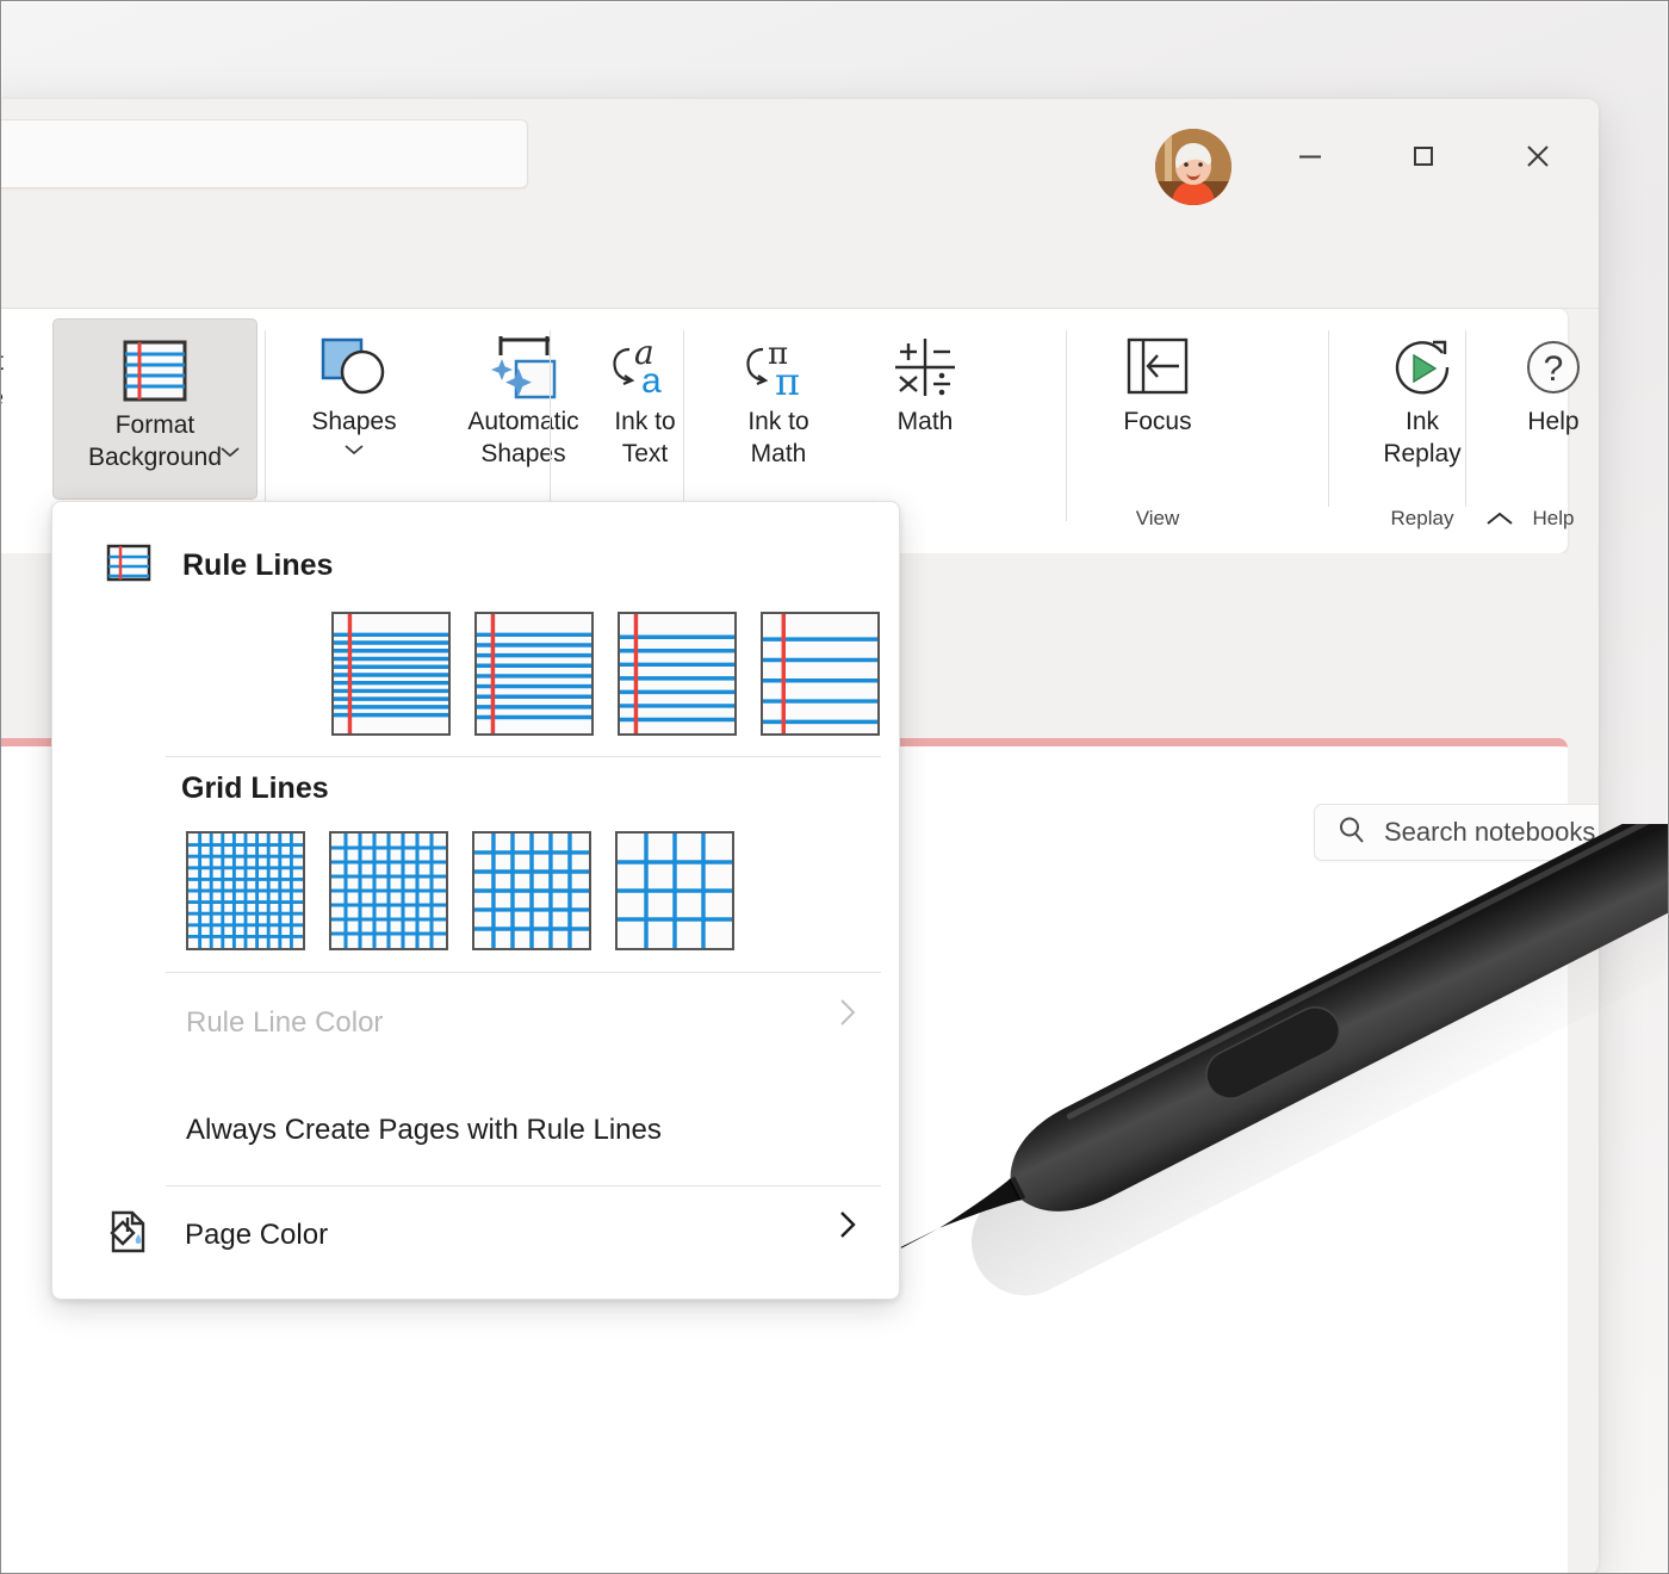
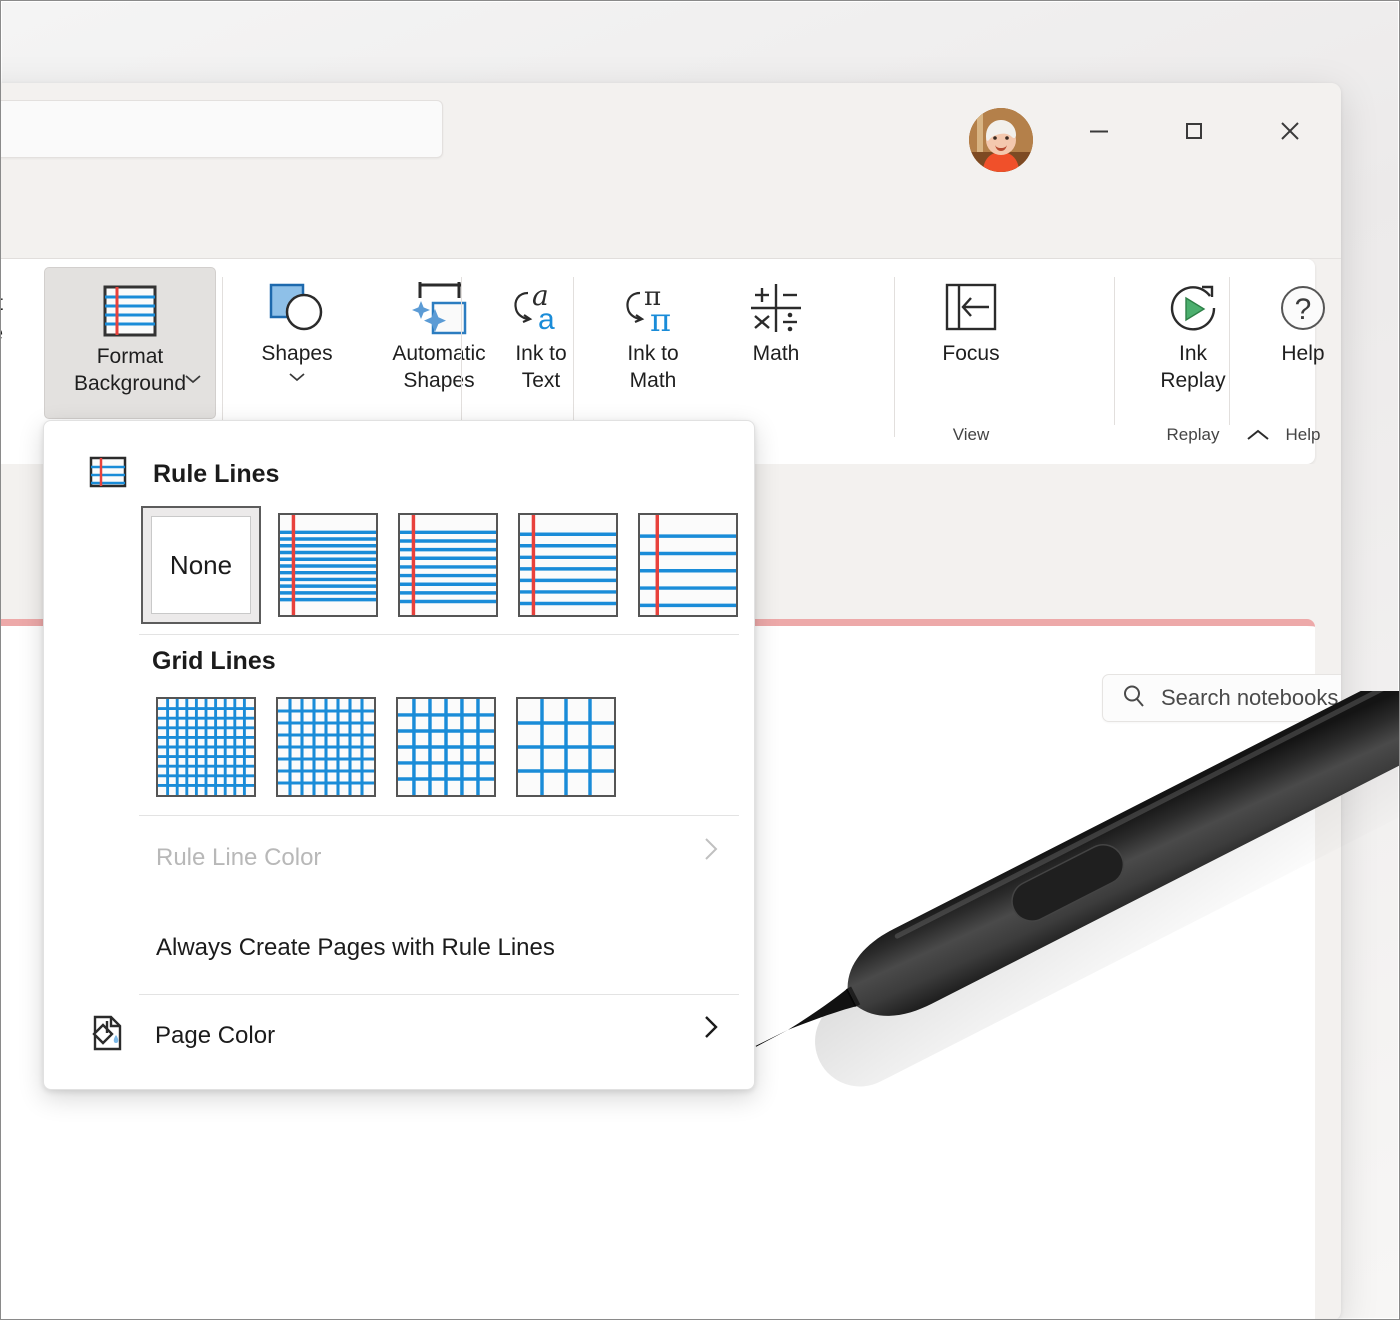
  Format
  Background
  Shapes
  Automatic
  Shapes
  a
  a
  Ink to
  Text
  π
  π
  Ink to
  Math
  Math
  Focus
  View
  Ink
  Replay
  Replay
  ?
  Help
  Help
  Search notebooks
  Rule Lines
+ None
  Grid Lines
  Rule Line Color
  Always Create Pages with Rule Lines
  Page Color
